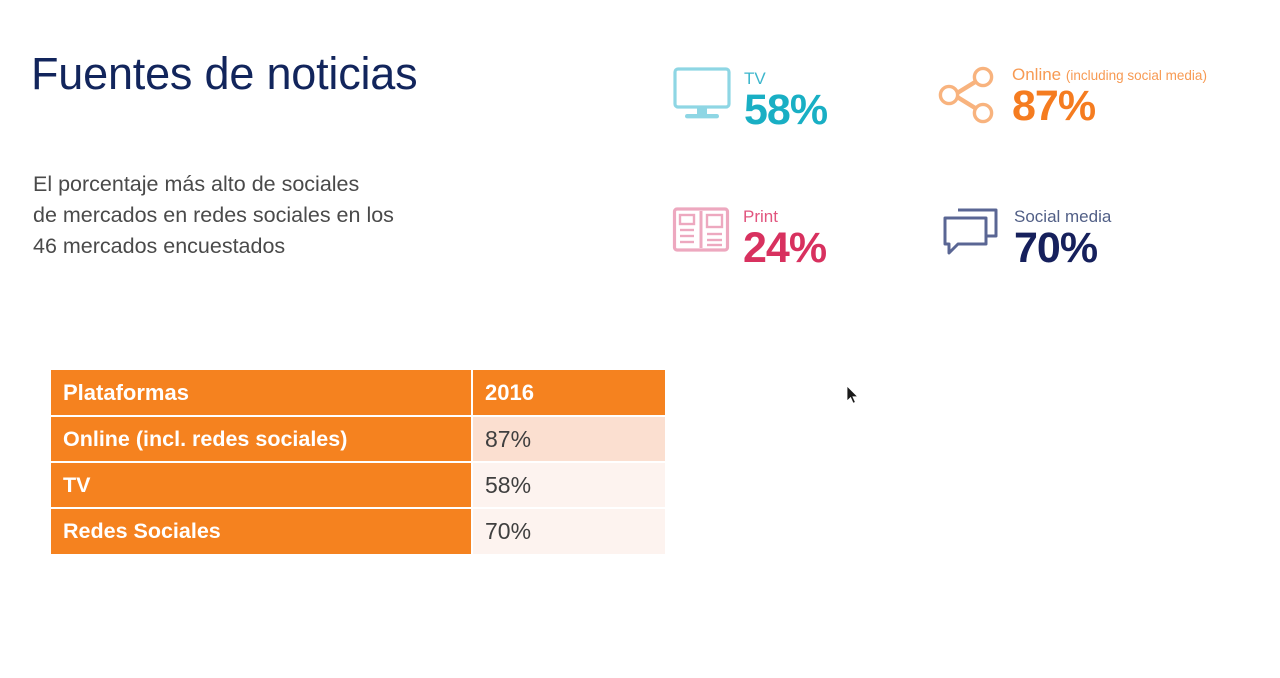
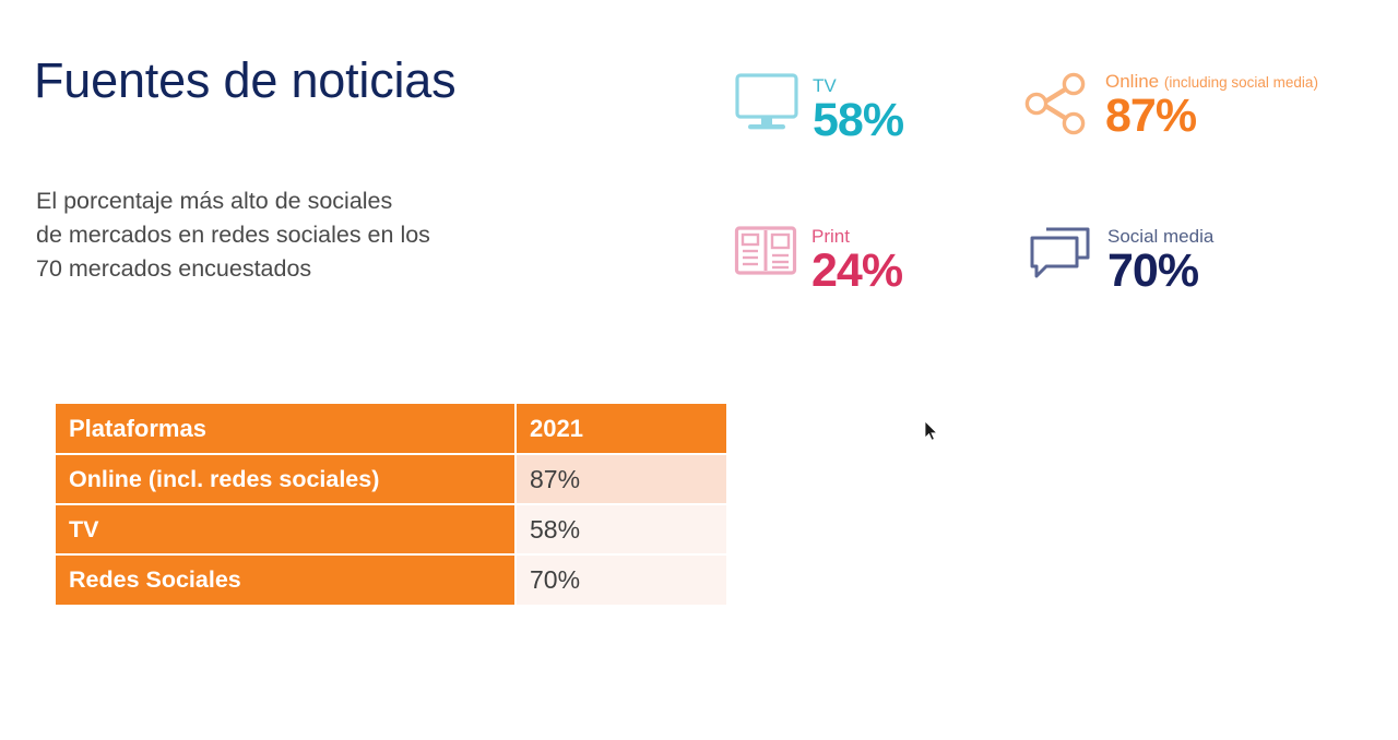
  Fuentes de noticias
  El porcentaje más alto de sociales
  de mercados en redes sociales en los
- 46 mercados encuestados
+ 70 mercados encuestados
  TV
  58%
  Online (including social media)
  87%
  Print
  24%
  Social media
  70%
- Plataformas	2016
+ Plataformas	2021
  Online (incl. redes sociales)	87%
  TV	58%
  Redes Sociales	70%
